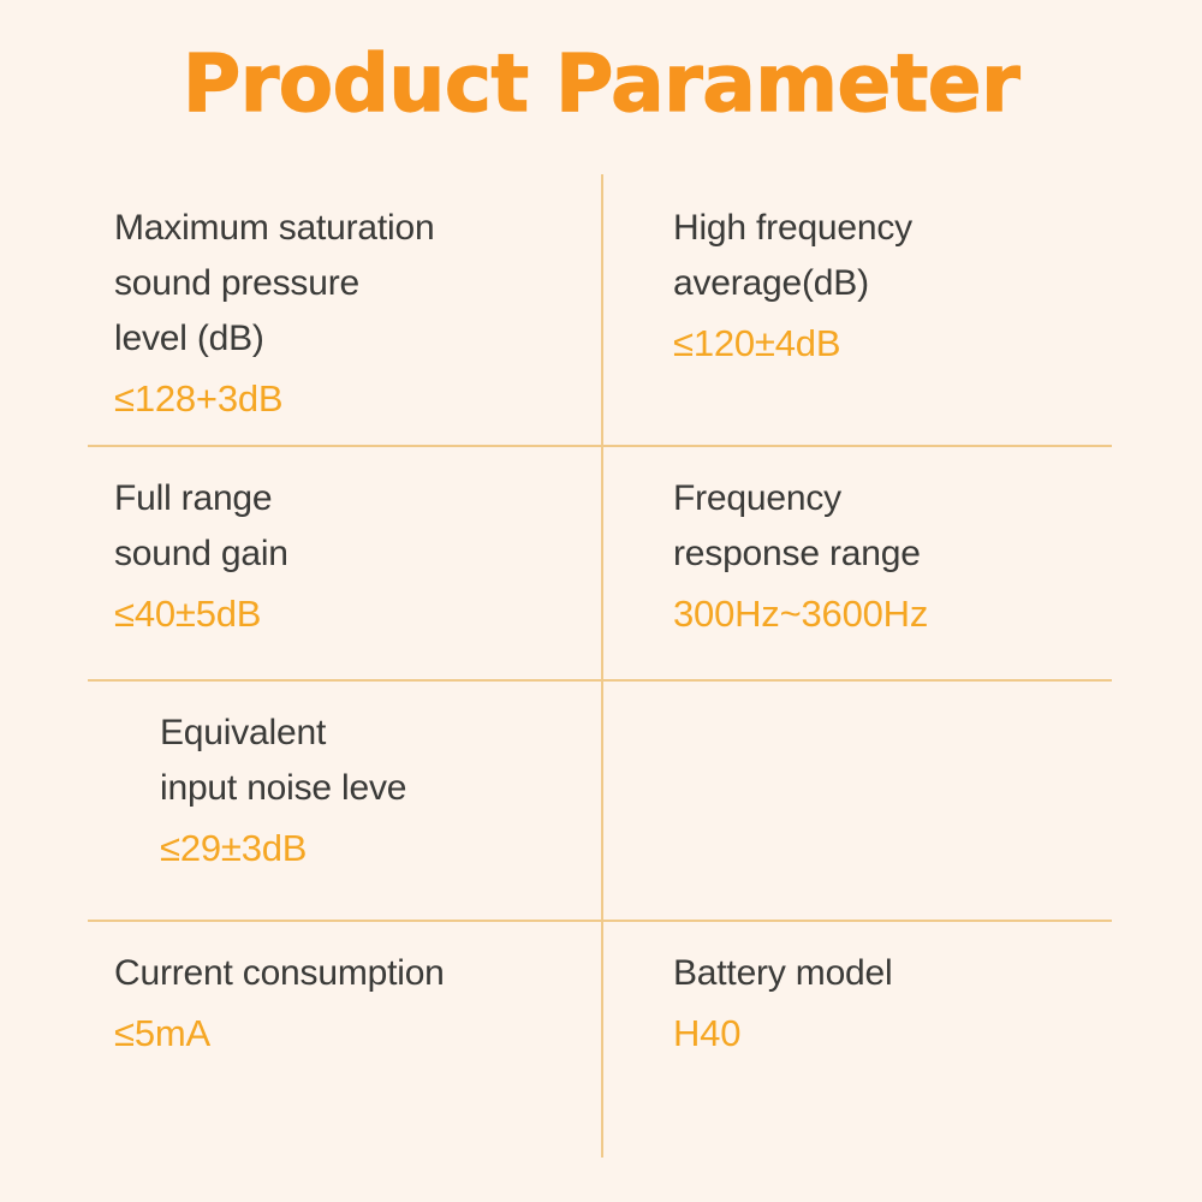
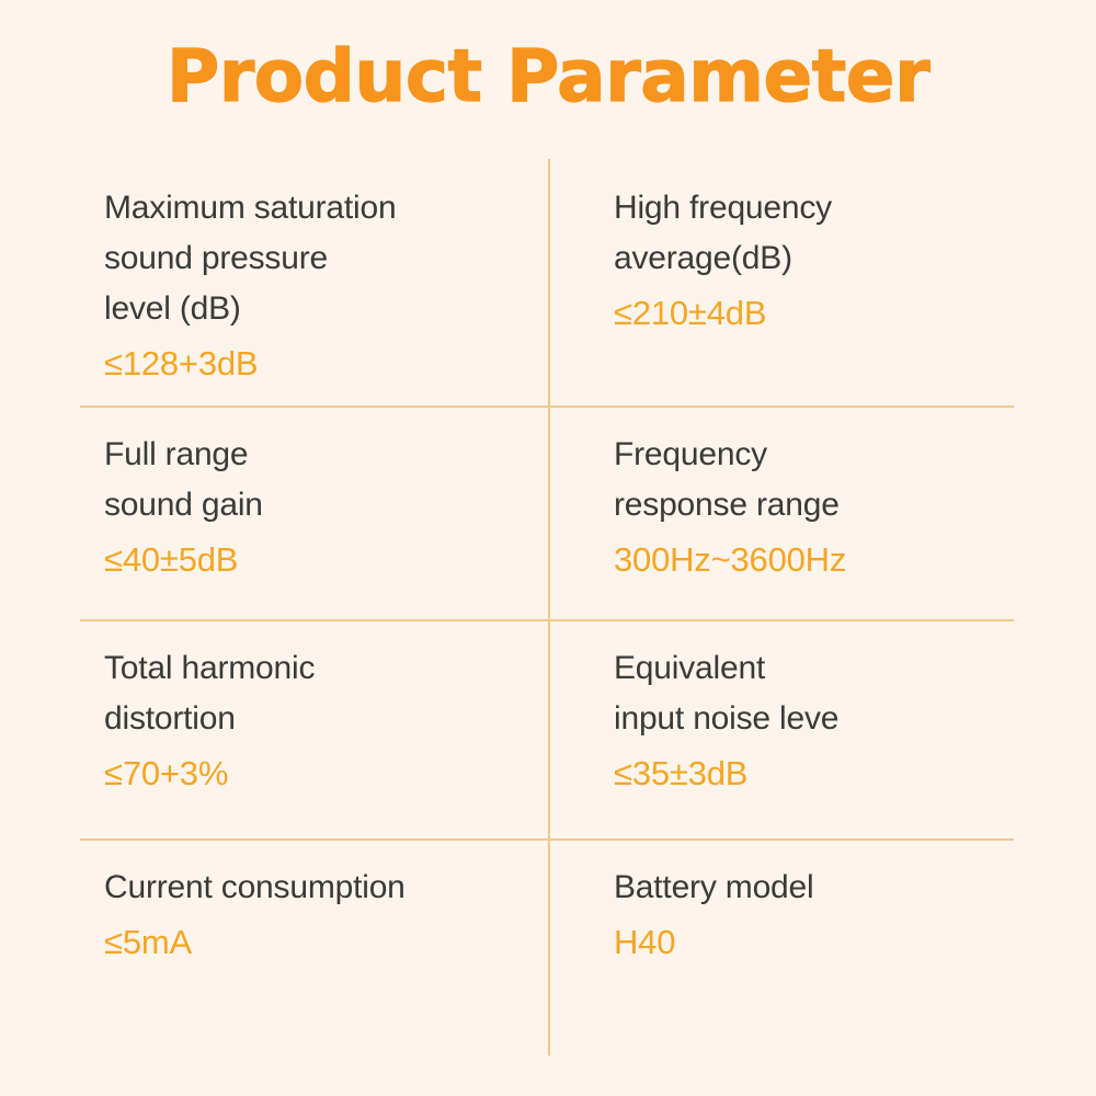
  Product Parameter
  Maximum saturation
  sound pressure
  level (dB)
  ≤128+3dB
  High frequency
  average(dB)
- ≤120±4dB
+ ≤210±4dB
  Full range
  sound gain
  ≤40±5dB
  Frequency
  response range
  300Hz~3600Hz
+ Total harmonic
+ distortion
+ ≤70+3%
  Equivalent
  input noise leve
- ≤29±3dB
+ ≤35±3dB
  Current consumption
  ≤5mA
  Battery model
  H40
